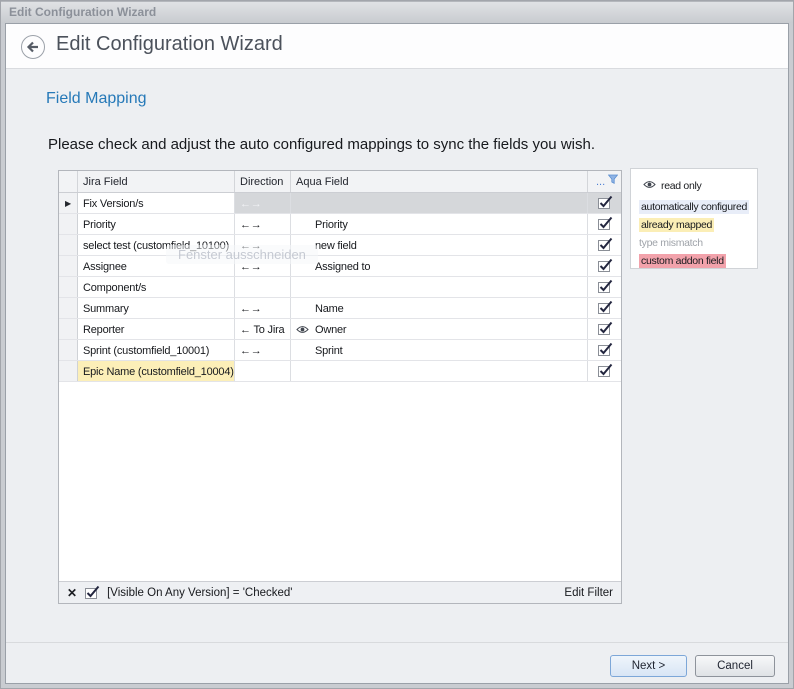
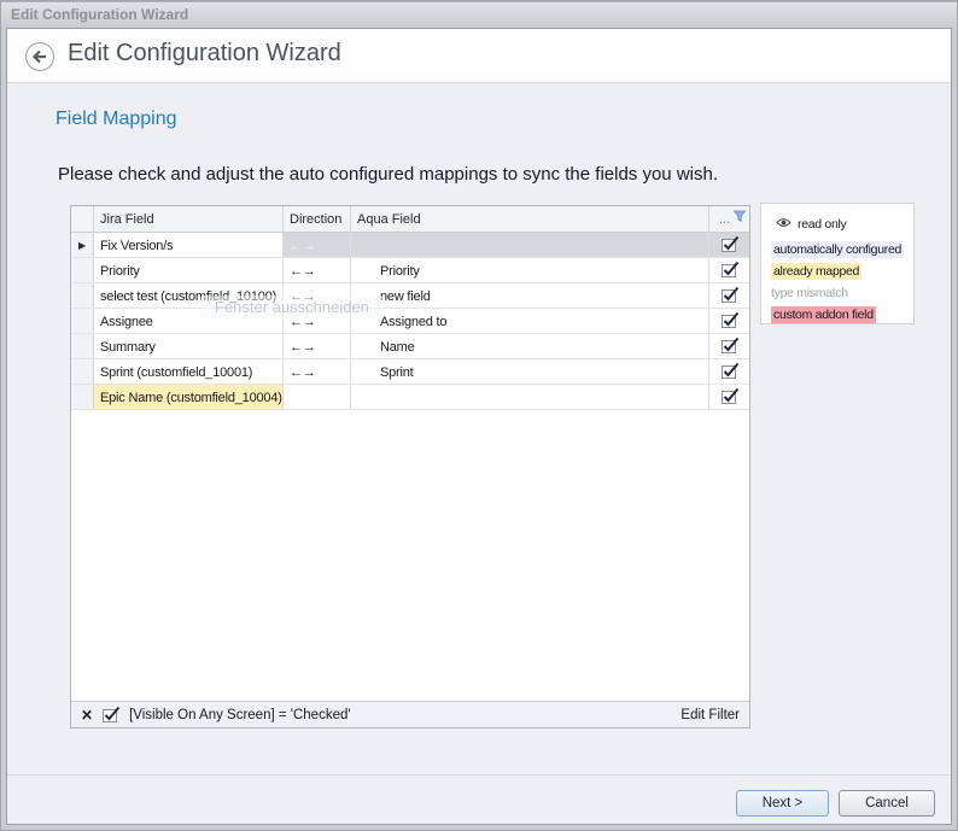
  Edit Configuration Wizard
  Edit Configuration Wizard
  Field Mapping
  Please check and adjust the auto configured mappings to sync the fields you wish.
  Jira Field
  Direction
  Aqua Field
  ...
  ▶
  Fix Version/s
  ←→
  Priority
  ←→
  Priority
  select test (customfield_10100)
  ←→
  new field
  Assignee
  ←→
  Assigned to
- Component/s
  Summary
  ←→
  Name
- Reporter
- ← To Jira
- Owner
  Sprint (customfield_10001)
  ←→
  Sprint
  Epic Name (customfield_10004)
  ✕
- [Visible On Any Version] = 'Checked'
+ [Visible On Any Screen] = 'Checked'
  Edit Filter
  read only
  automatically configured
  already mapped
  type mismatch
  custom addon field
  Fenster ausschneiden
  Next >
  Cancel
